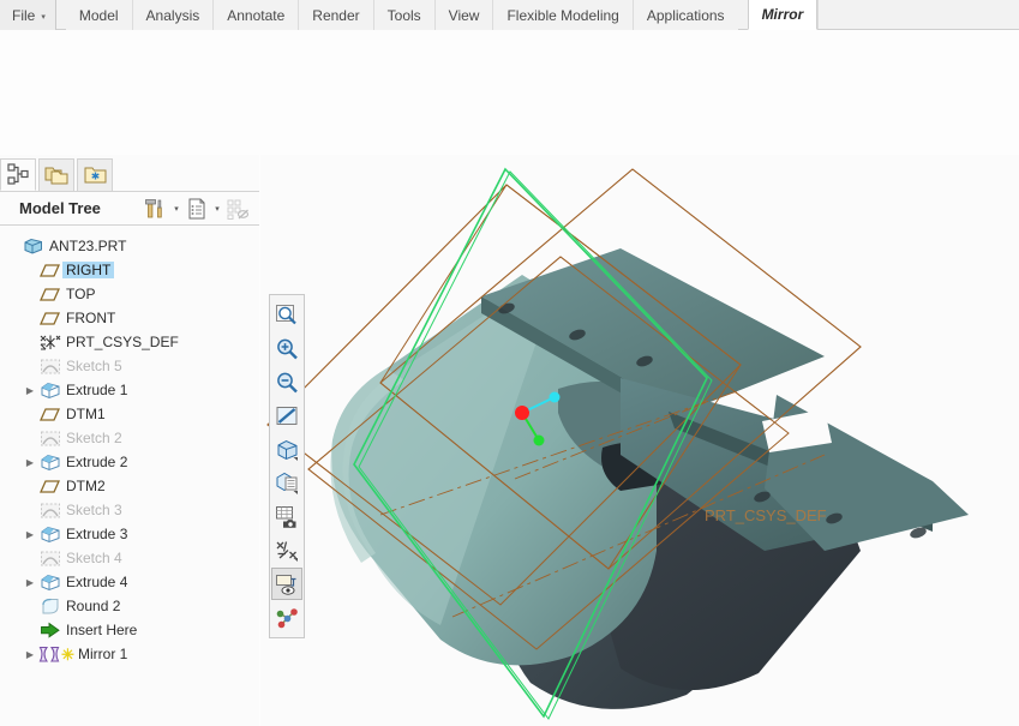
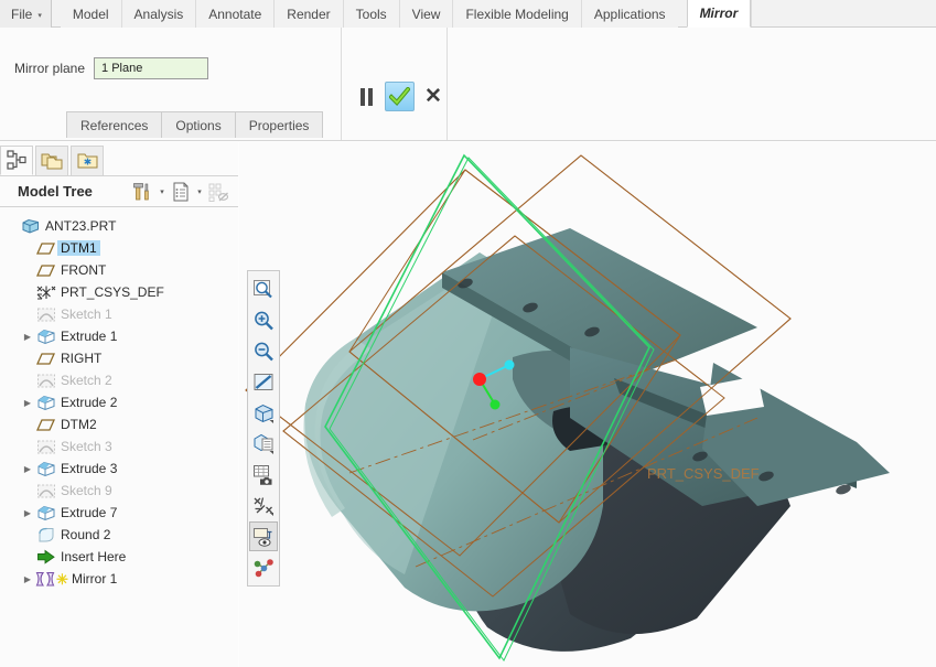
  File
  Model
  Analysis
  Annotate
  Render
  Tools
  View
  Flexible Modeling
  Applications
  Mirror
+ Mirror plane
+ 1 Plane
+ References
+ Options
+ Properties
+ ✕
  Model Tree
  ANT23.PRT
- RIGHT
+ DTM1
- TOP
  FRONT
  PRT_CSYS_DEF
- Sketch 5
+ Sketch 1
  ▶
  Extrude 1
- DTM1
+ RIGHT
  Sketch 2
  ▶
  Extrude 2
  DTM2
  Sketch 3
  ▶
  Extrude 3
- Sketch 4
+ Sketch 9
  ▶
- Extrude 4
+ Extrude 7
  Round 2
  Insert Here
  ▶
  ✳
  Mirror 1
  PRT_CSYS_DEF
